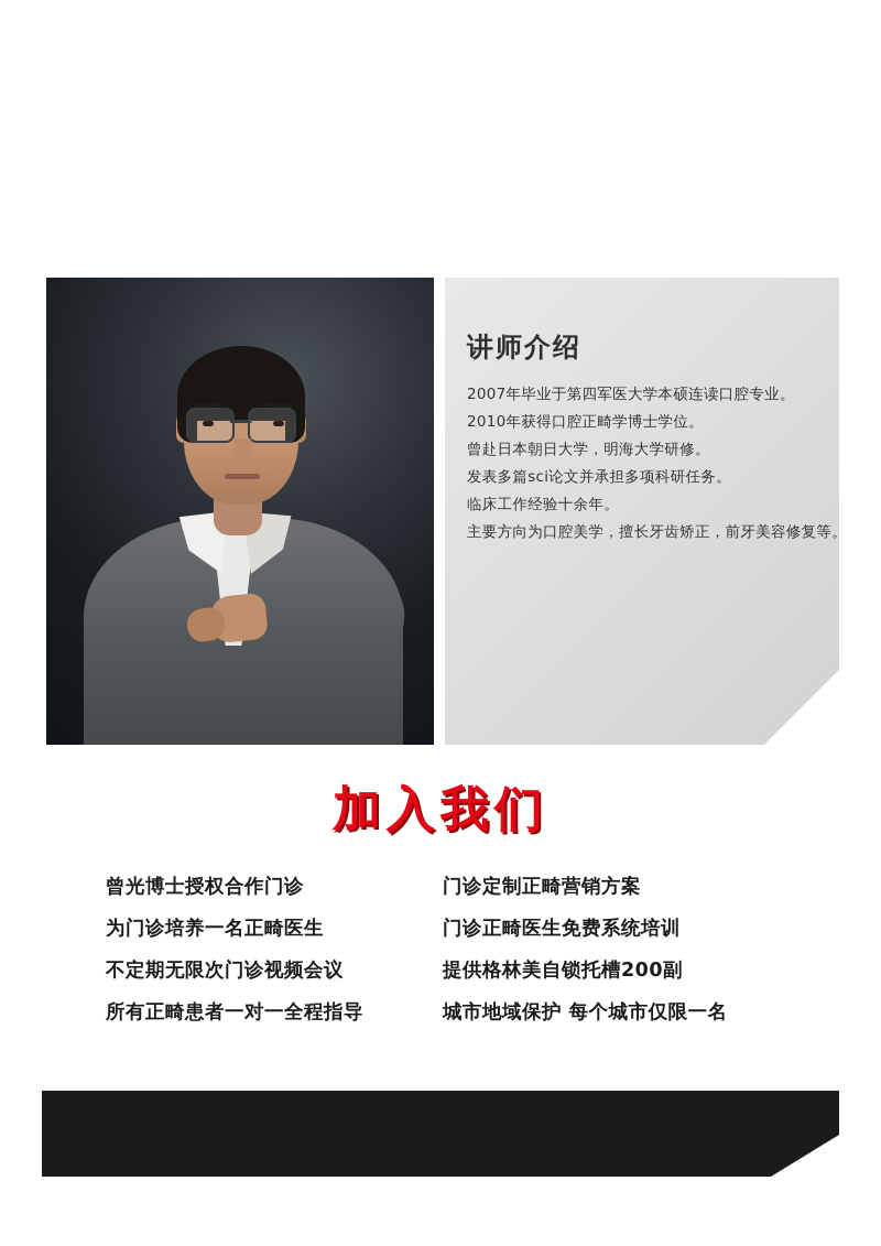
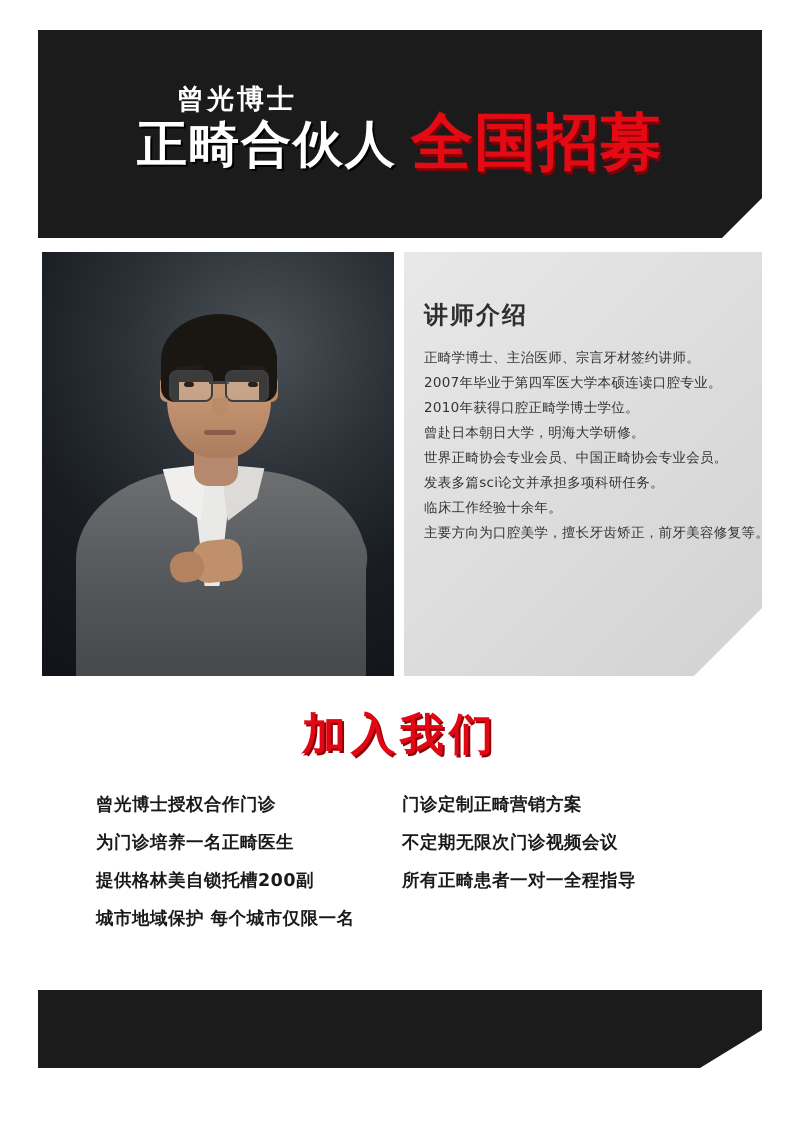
+ 曾光博士
+ 正畸合伙人
+ 全国招募
  讲师介绍
+ 正畸学博士、主治医师、宗言牙材签约讲师。
  2007年毕业于第四军医大学本硕连读口腔专业。
  2010年获得口腔正畸学博士学位。
  曾赴日本朝日大学，明海大学研修。
+ 世界正畸协会专业会员、中国正畸协会专业会员。
  发表多篇sci论文并承担多项科研任务。
  临床工作经验十余年。
  主要方向为口腔美学，擅长牙齿矫正，前牙美容修复等
  加入我们
  曾光博士授权合作门诊
  门诊定制正畸营销方案
  为门诊培养一名正畸医生
- 门诊正畸医生免费系统培训
  不定期无限次门诊视频会议
  提供格林美自锁托槽200副
  所有正畸患者一对一全程指导
  城市地域保护 每个城市仅限一名
